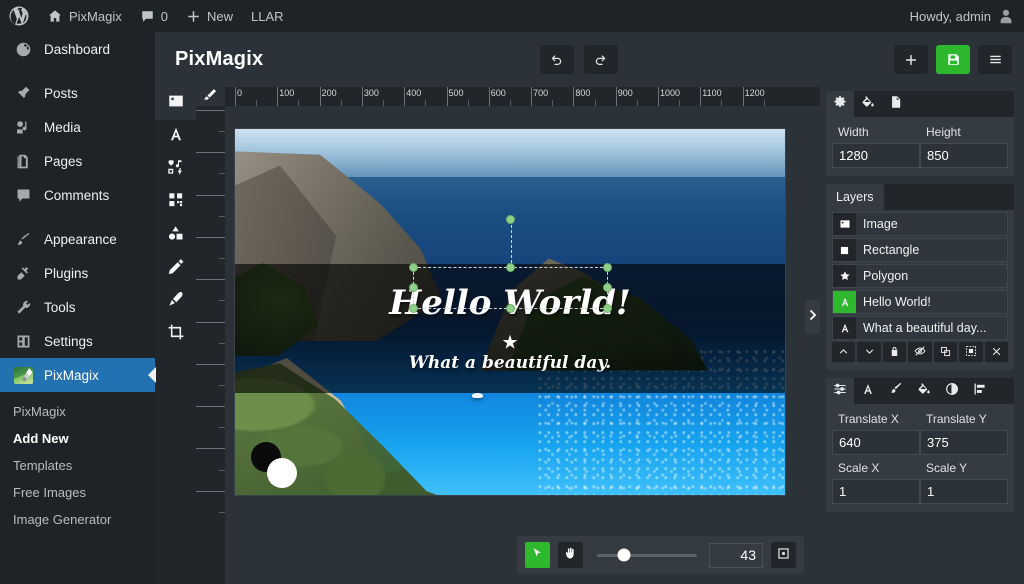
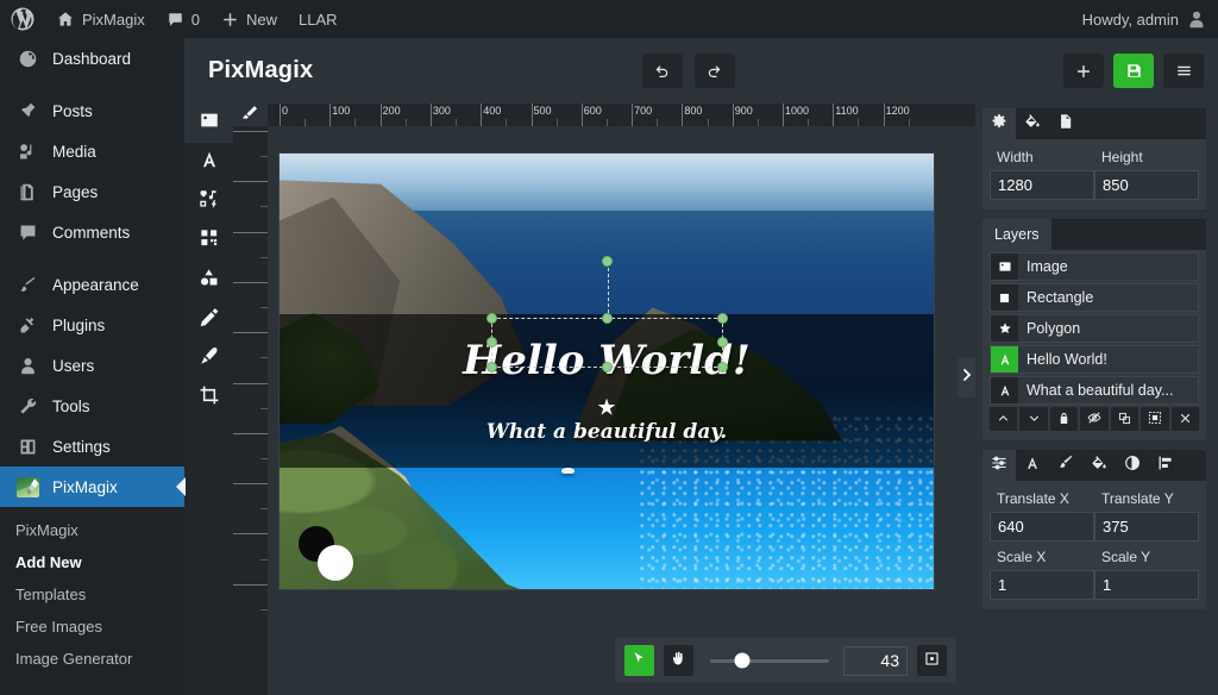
  PixMagix
  0
  New
  LLAR
  Howdy, admin
  Dashboard
  Posts
  Media
  Pages
  Comments
  Appearance
  Plugins
+ Users
  Tools
  Settings
  PixMagix
  PixMagix
  Add New
  Templates
  Free Images
  Image Generator
  PixMagix
  0
  100
  200
  300
  400
  500
  600
  700
  800
  900
  1000
  1100
  1200
  Hello World!
  ★
  What a beautiful day.
  43
  Width
  1280
  Height
  850
  Layers
  Image
  Rectangle
  Polygon
  Hello World!
  What a beautiful day...
  Translate X
  640
  Translate Y
  375
  Scale X
  1
  Scale Y
  1
